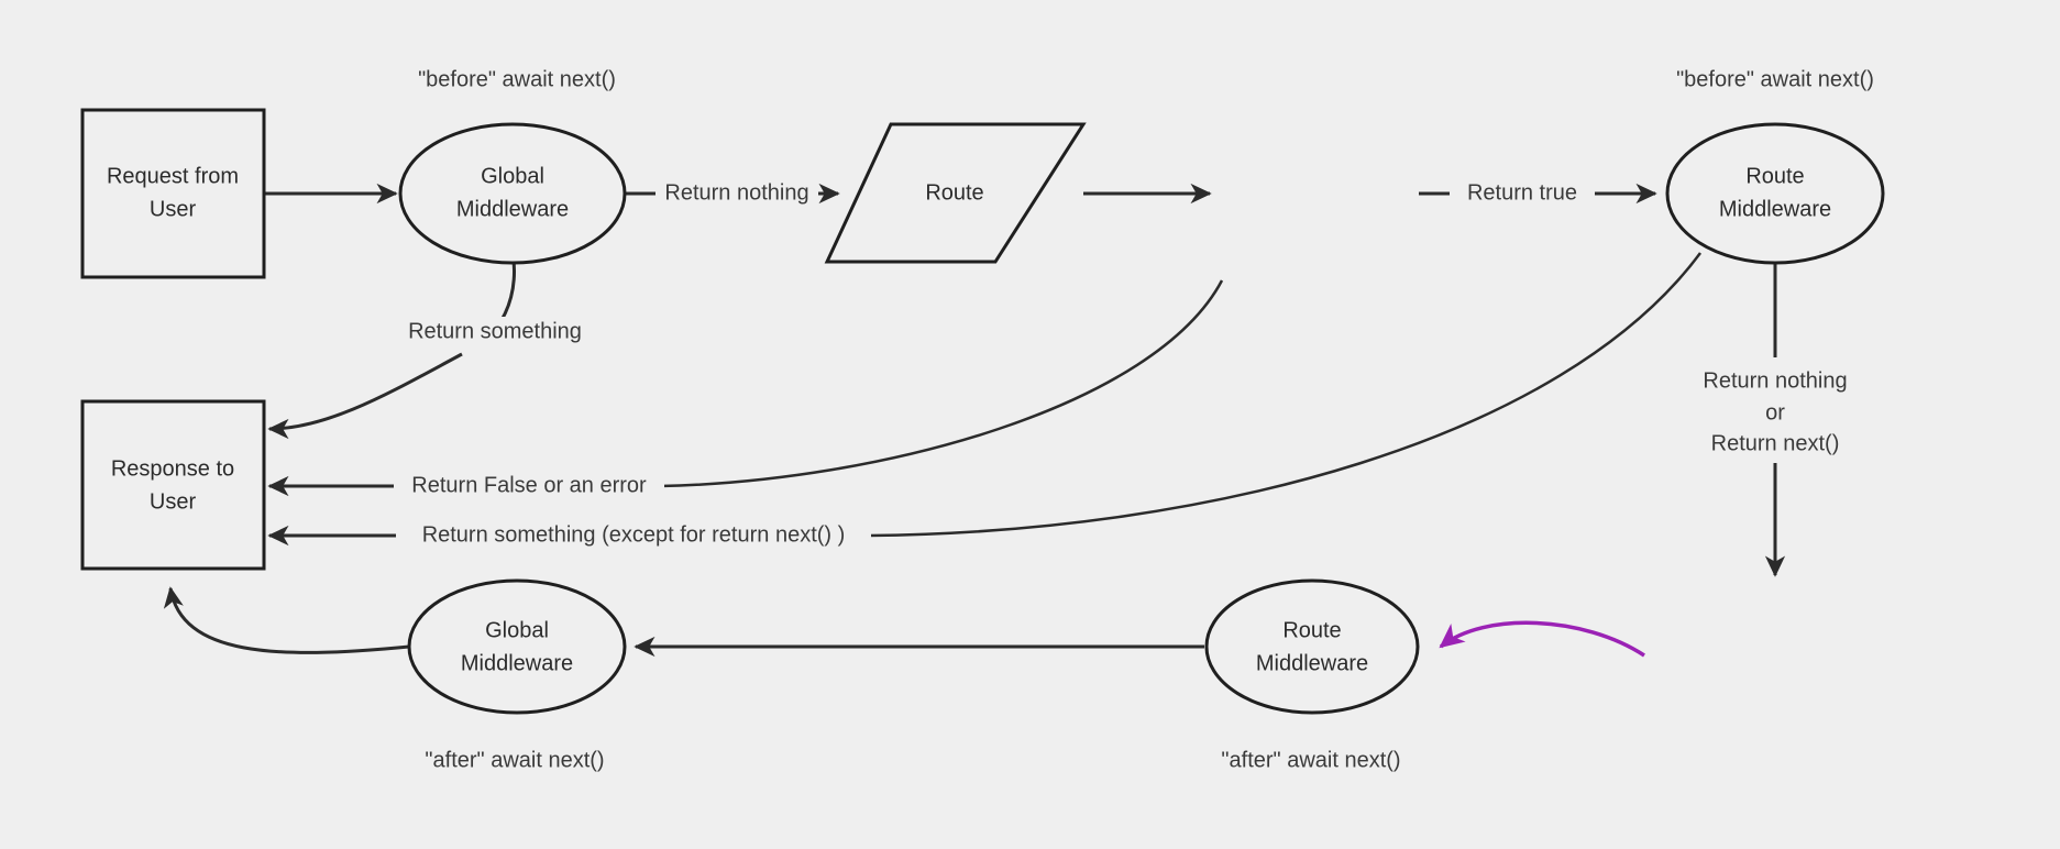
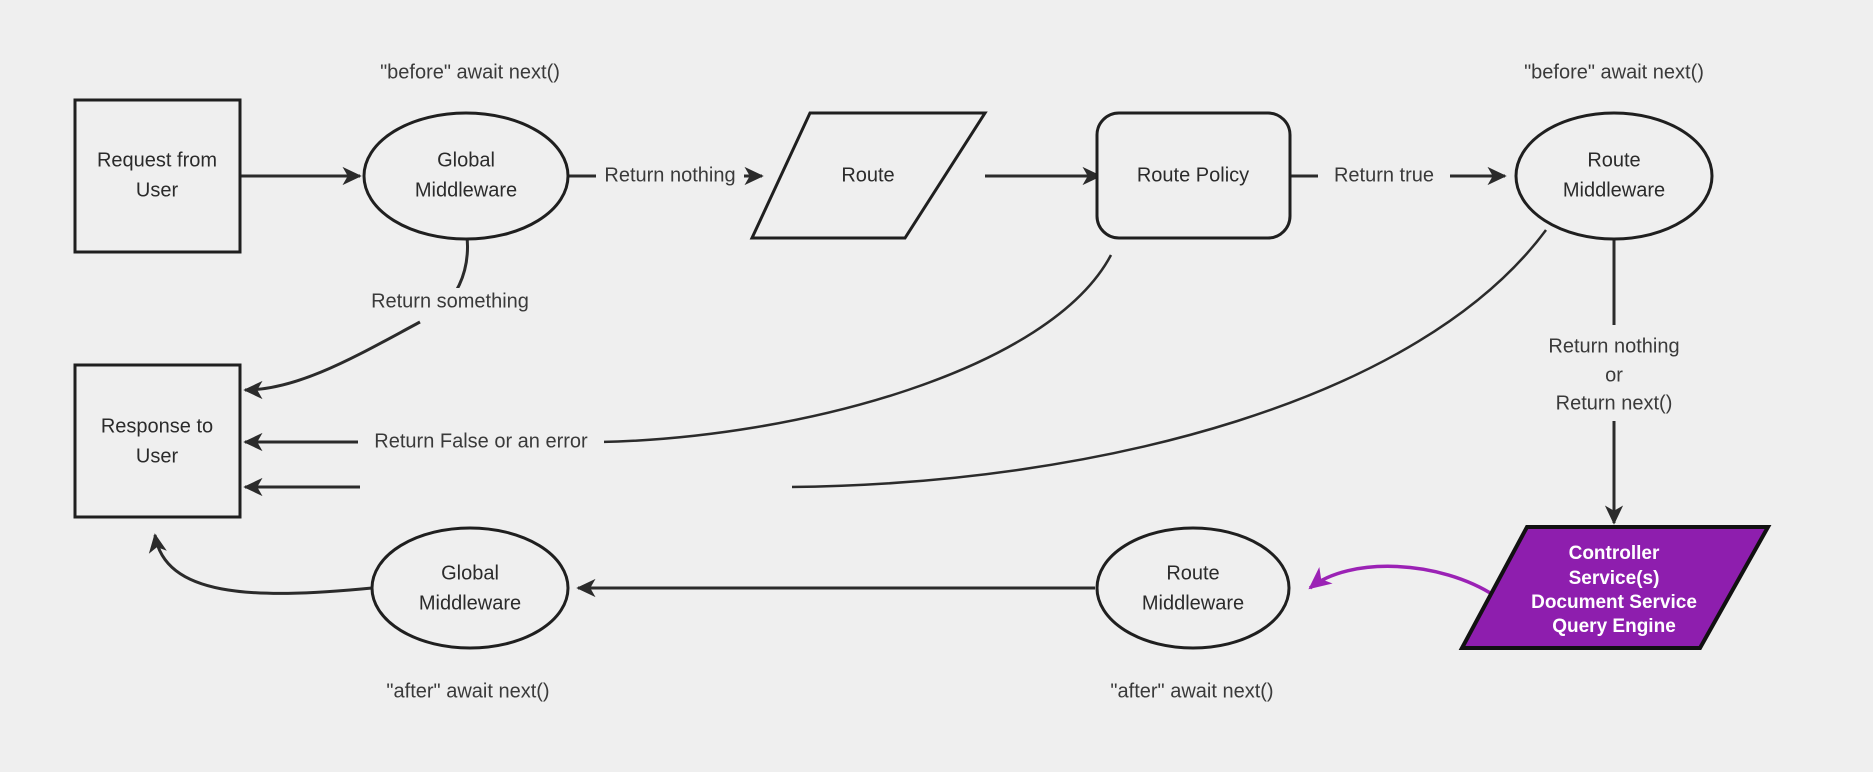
  Request from
  User
  Global
  Middleware
  Route
+ Route Policy
  Route
  Middleware
  Response to
  User
  Global
  Middleware
  Route
  Middleware
+ Controller
+ Service(s)
+ Document Service
+ Query Engine
  Return nothing
  Return true
  Return something
  Return False or an error
- Return something (except for return next() )
  Return nothing
  or
  Return next()
  "before" await next()
  "before" await next()
  "after" await next()
  "after" await next()
